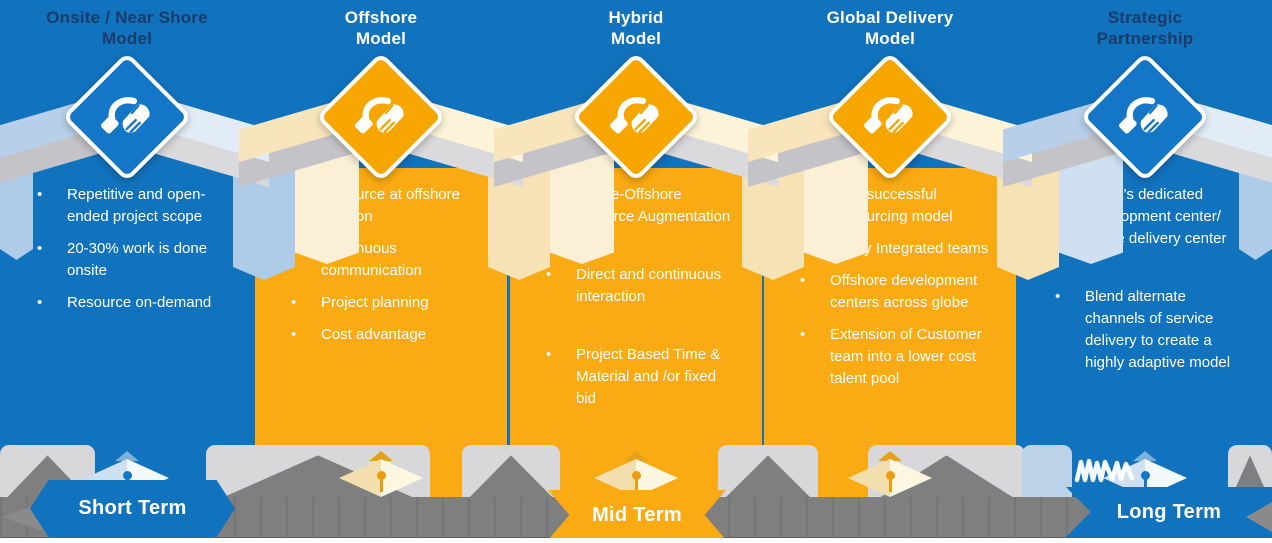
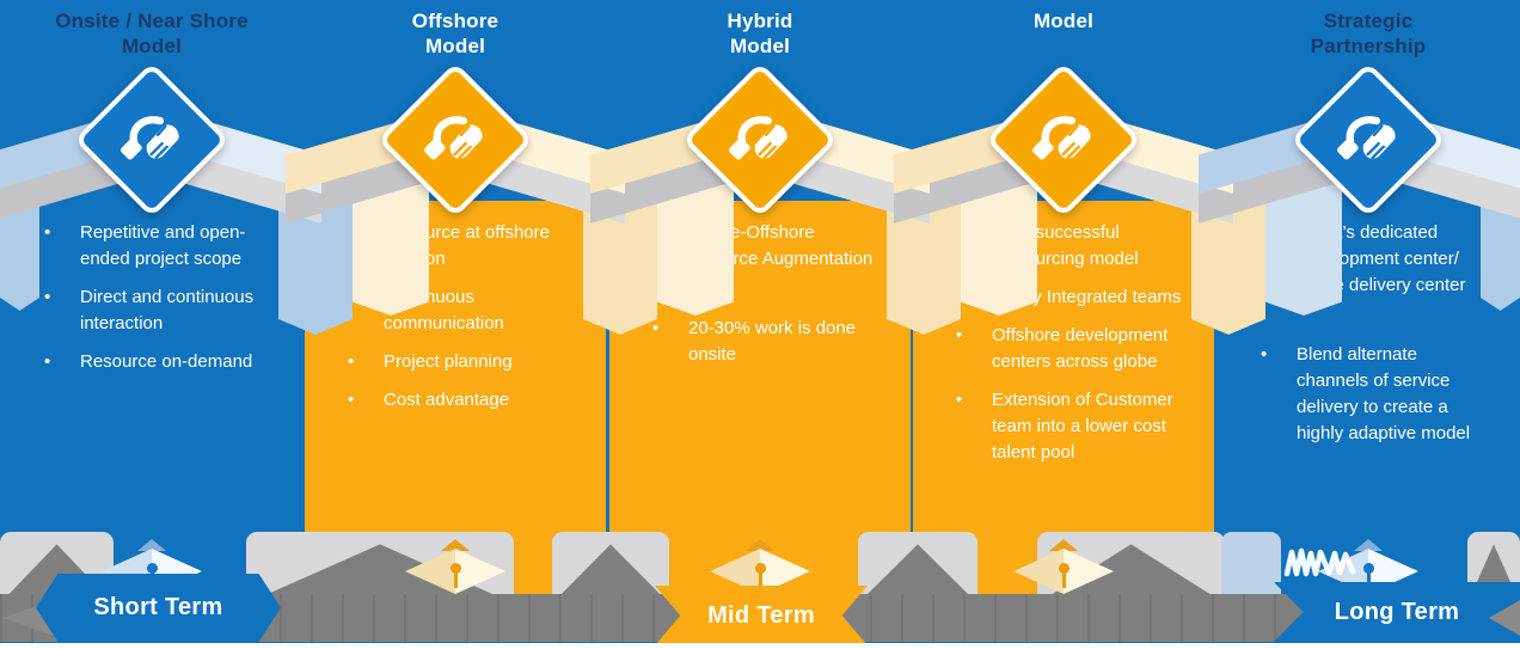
  Onsite / Near Shore
  Model
  Repetitive and open-ended project scope
- 20-30% work is done onsite
+ Direct and continuous interaction
  Resource on-demand
  Offshore
  Model
  nuous communication
  Project planning
  Cost advantage
  Hybrid
  Model
  e-Offshore rce Augmentation
- Direct and continuous interaction
+ 20-30% work is done onsite
- Project Based Time & Material and /or fixed bid
- Global Delivery
  Model
  successful urcing model
  Integrated teams
  Offshore development centers across globe
  Extension of Customer team into a lower cost talent pool
  Strategic
  Partnership
  Blend alternate channels of service delivery to create a highly adaptive model
  Short Term
  Mid Term
  Long Term
